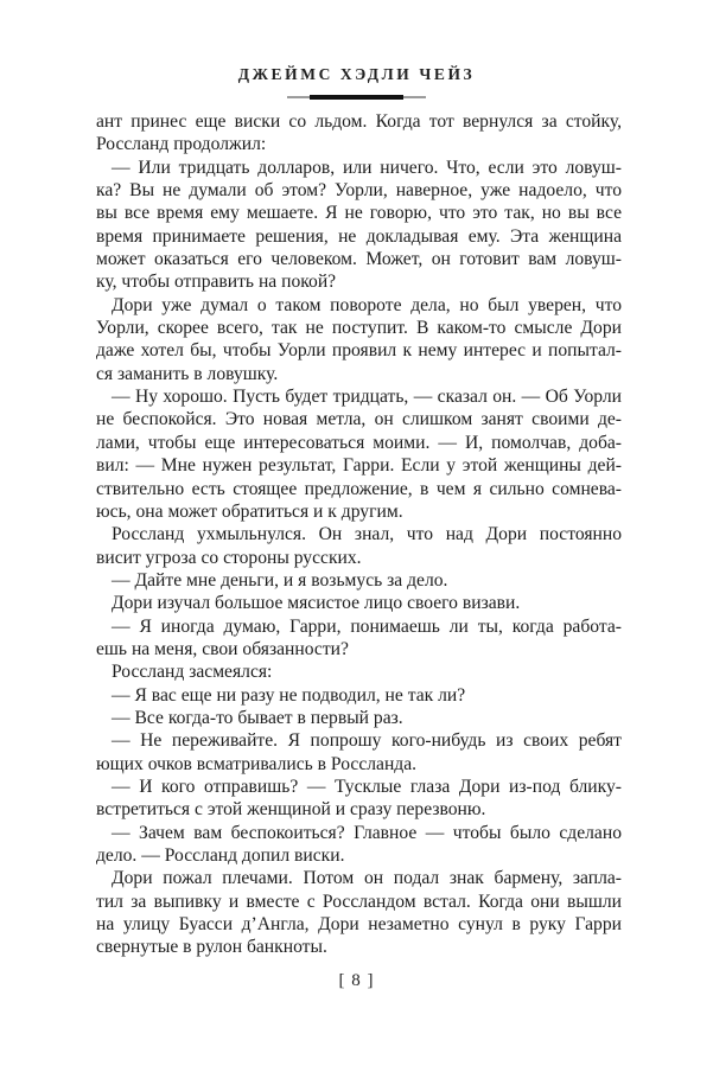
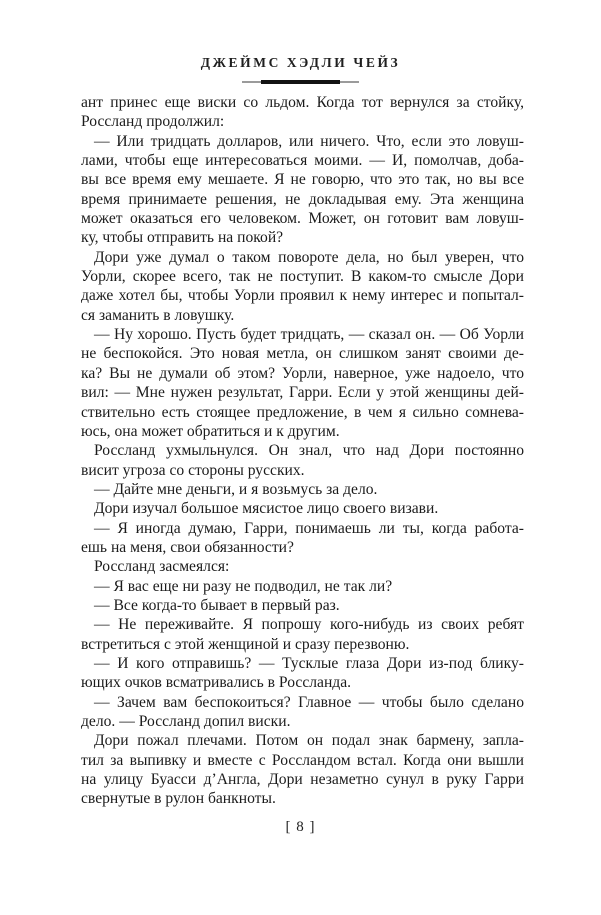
  ДЖЕЙМС ХЭДЛИ ЧЕЙЗ
  ант принес еще виски со льдом. Когда тот вернулся за стойку,
  Россланд продолжил:
  — Или тридцать долларов, или ничего. Что, если это ловуш-
- ка? Вы не думали об этом? Уорли, наверное, уже надоело, что
+ лами, чтобы еще интересоваться моими. — И, помолчав, доба-
  вы все время ему мешаете. Я не говорю, что это так, но вы все
  время принимаете решения, не докладывая ему. Эта женщина
  может оказаться его человеком. Может, он готовит вам ловуш-
  ку, чтобы отправить на покой?
  Дори уже думал о таком повороте дела, но был уверен, что
  Уорли, скорее всего, так не поступит. В каком-то смысле Дори
  даже хотел бы, чтобы Уорли проявил к нему интерес и попытал-
  ся заманить в ловушку.
  — Ну хорошо. Пусть будет тридцать, — сказал он. — Об Уорли
  не беспокойся. Это новая метла, он слишком занят своими де-
- лами, чтобы еще интересоваться моими. — И, помолчав, доба-
+ ка? Вы не думали об этом? Уорли, наверное, уже надоело, что
  вил: — Мне нужен результат, Гарри. Если у этой женщины дей-
  ствительно есть стоящее предложение, в чем я сильно сомнева-
  юсь, она может обратиться и к другим.
  Россланд ухмыльнулся. Он знал, что над Дори постоянно
  висит угроза со стороны русских.
  — Дайте мне деньги, и я возьмусь за дело.
  Дори изучал большое мясистое лицо своего визави.
  — Я иногда думаю, Гарри, понимаешь ли ты, когда работа-
  ешь на меня, свои обязанности?
  Россланд засмеялся:
  — Я вас еще ни разу не подводил, не так ли?
  — Все когда-то бывает в первый раз.
  — Не переживайте. Я попрошу кого-нибудь из своих ребят
- ющих очков всматривались в Россланда.
+ встретиться с этой женщиной и сразу перезвоню.
  — И кого отправишь? — Тусклые глаза Дори из-под блику-
- встретиться с этой женщиной и сразу перезвоню.
+ ющих очков всматривались в Россланда.
  — Зачем вам беспокоиться? Главное — чтобы было сделано
  дело. — Россланд допил виски.
  Дори пожал плечами. Потом он подал знак бармену, запла-
  тил за выпивку и вместе с Россландом встал. Когда они вышли
  на улицу Буасси д’Англа, Дори незаметно сунул в руку Гарри
  свернутые в рулон банкноты.
  [ 8 ]
